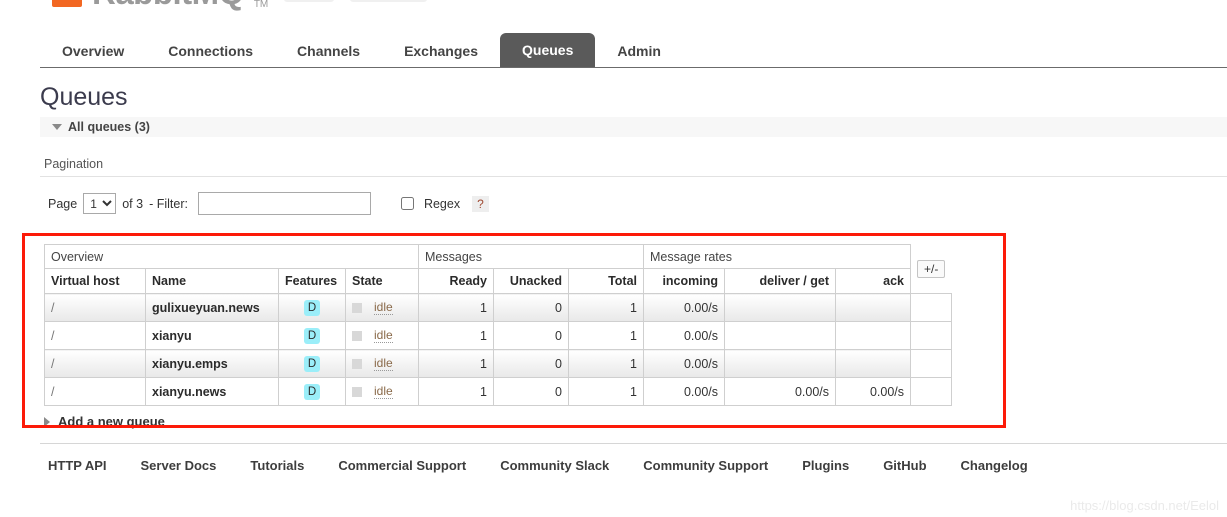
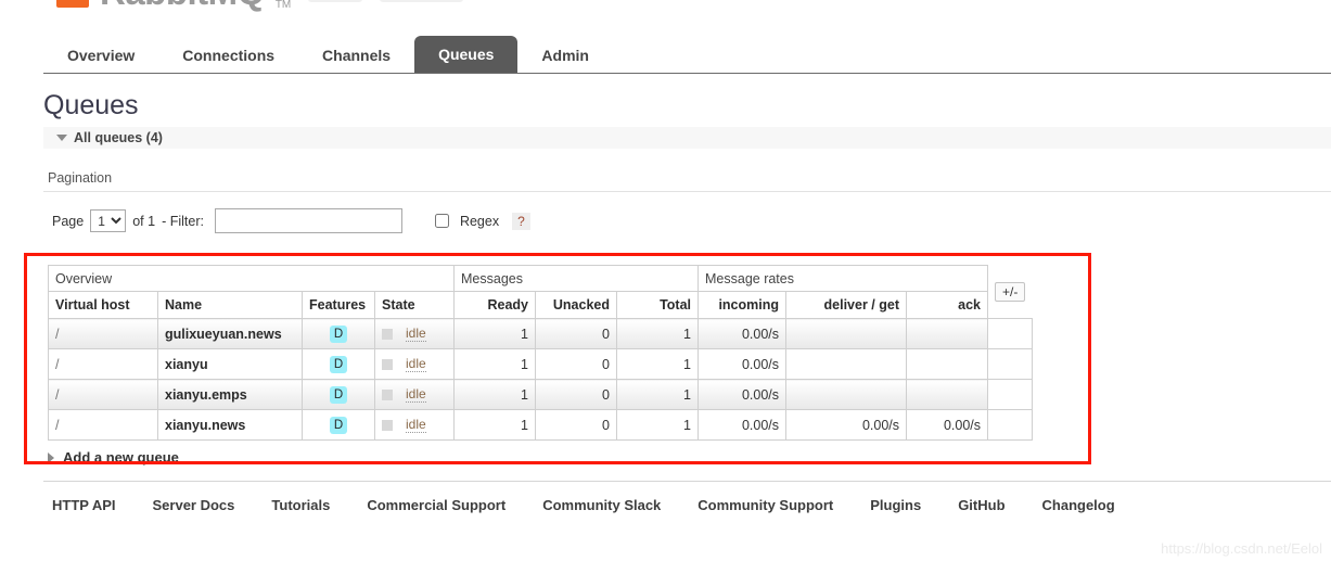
  TM
  Overview
  Connections
  Channels
- Exchanges
  Queues
  Admin
  Queues
- All queues (3)
+ All queues (4)
  Pagination
  Page
  1
- of 3
+ of 1
  - Filter:
  Regex
  ?
  Overview	Messages	Message rates	+/-
  Virtual host	Name	Features	State	Ready	Unacked	Total	incoming	deliver / get	ack
  /	gulixueyuan.news	D	idle	1	0	1	0.00/s
  /	xianyu	D	idle	1	0	1	0.00/s
  /	xianyu.emps	D	idle	1	0	1	0.00/s
  /	xianyu.news	D	idle	1	0	1	0.00/s	0.00/s	0.00/s
  Add a new queue
  HTTP API
  Server Docs
  Tutorials
  Commercial Support
  Community Slack
  Community Support
  Plugins
  GitHub
  Changelog
